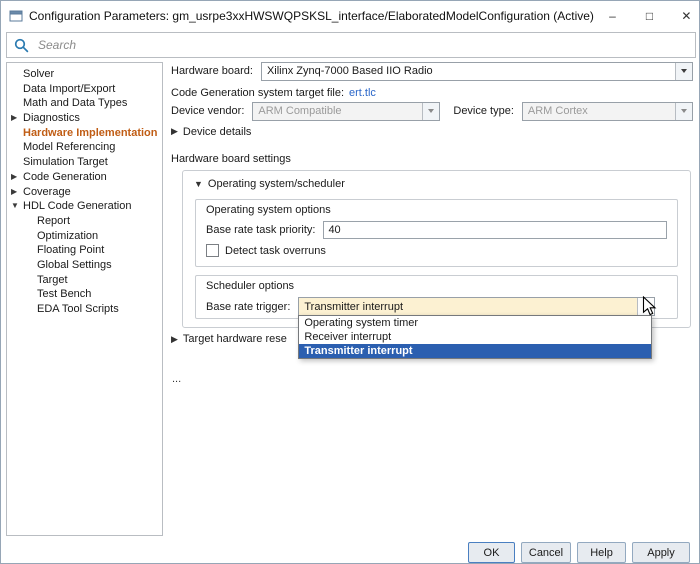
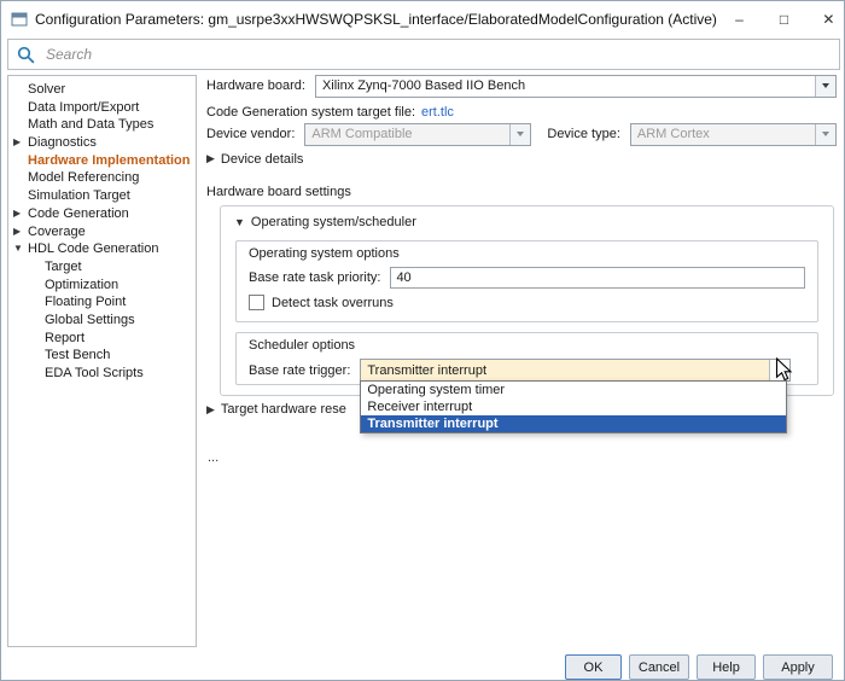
  Configuration Parameters: gm_usrpe3xxHWSWQPSKSL_interface/ElaboratedModelConfiguration (Active)
  –
  □
  ✕
  Search
  Solver
  Data Import/Export
  Math and Data Types
  ▶
  Diagnostics
  Hardware Implementation
  Model Referencing
  Simulation Target
  ▶
  Code Generation
  ▶
  Coverage
  ▼
  HDL Code Generation
- Report
+ Target
  Optimization
  Floating Point
  Global Settings
- Target
+ Report
  Test Bench
  EDA Tool Scripts
  Hardware board:
- Xilinx Zynq-7000 Based IIO Radio
+ Xilinx Zynq-7000 Based IIO Bench
  Code Generation system target file:
  ert.tlc
  Device vendor:
  ARM Compatible
  Device type:
  ARM Cortex
  ▶
  Device details
  Hardware board settings
  ▼
  Operating system/scheduler
  Operating system options
  Base rate task priority:
  40
  Detect task overruns
  Scheduler options
  Base rate trigger:
  Transmitter interrupt
  Operating system timer
  Receiver interrupt
  Transmitter interrupt
  ▶
  Target hardware rese
  ...
  OK
  Cancel
  Help
  Apply
